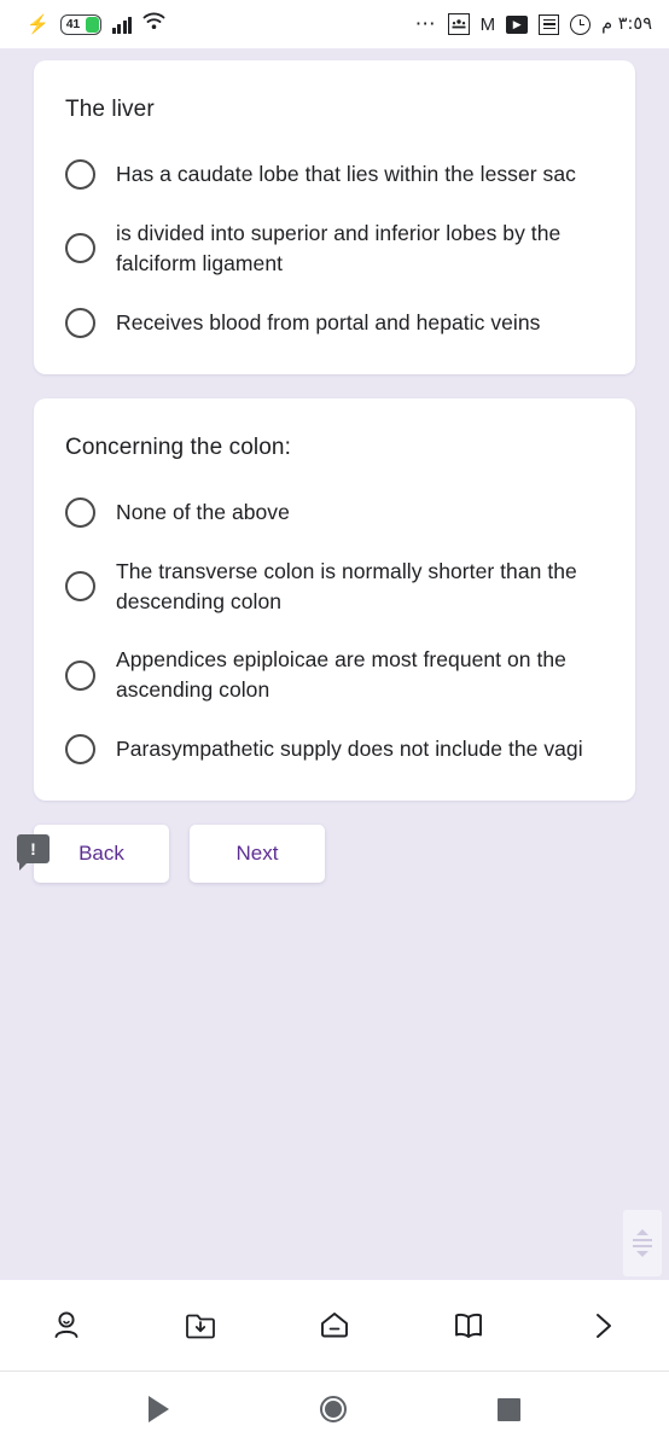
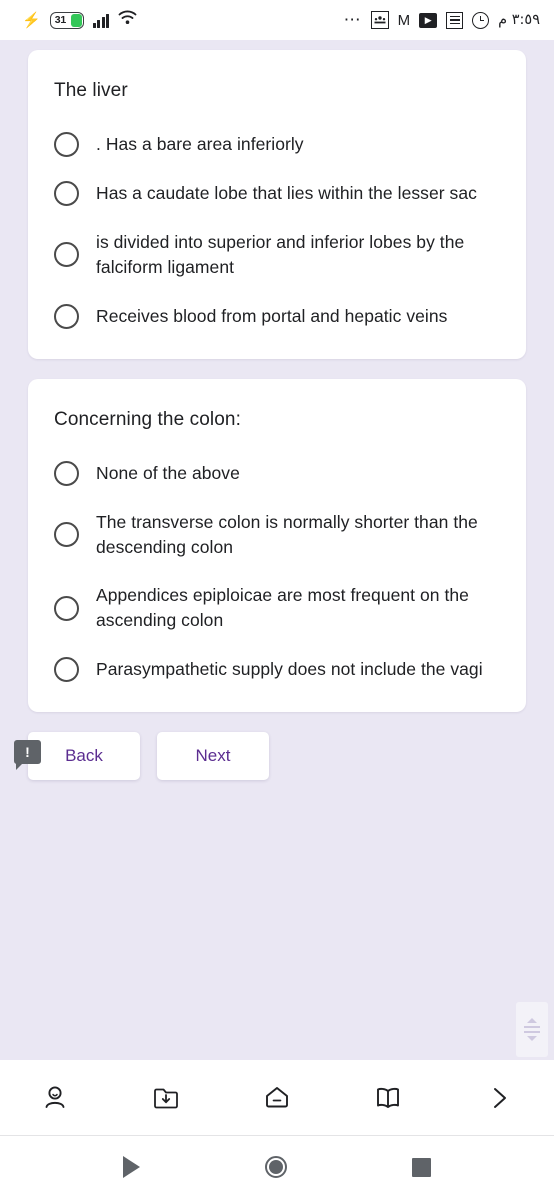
  ⚡
- 41
+ 31
  ⋯
  M
  ▶
  ٣:٥٩ م
  The liver
+ . Has a bare area inferiorly
  Has a caudate lobe that lies within the lesser sac
  is divided into superior and inferior lobes by the falciform ligament
  Receives blood from portal and hepatic veins
  Concerning the colon:
  None of the above
  The transverse colon is normally shorter than the descending colon
  Appendices epiploicae are most frequent on the ascending colon
  Parasympathetic supply does not include the vagi
  !
  Back
  Next
